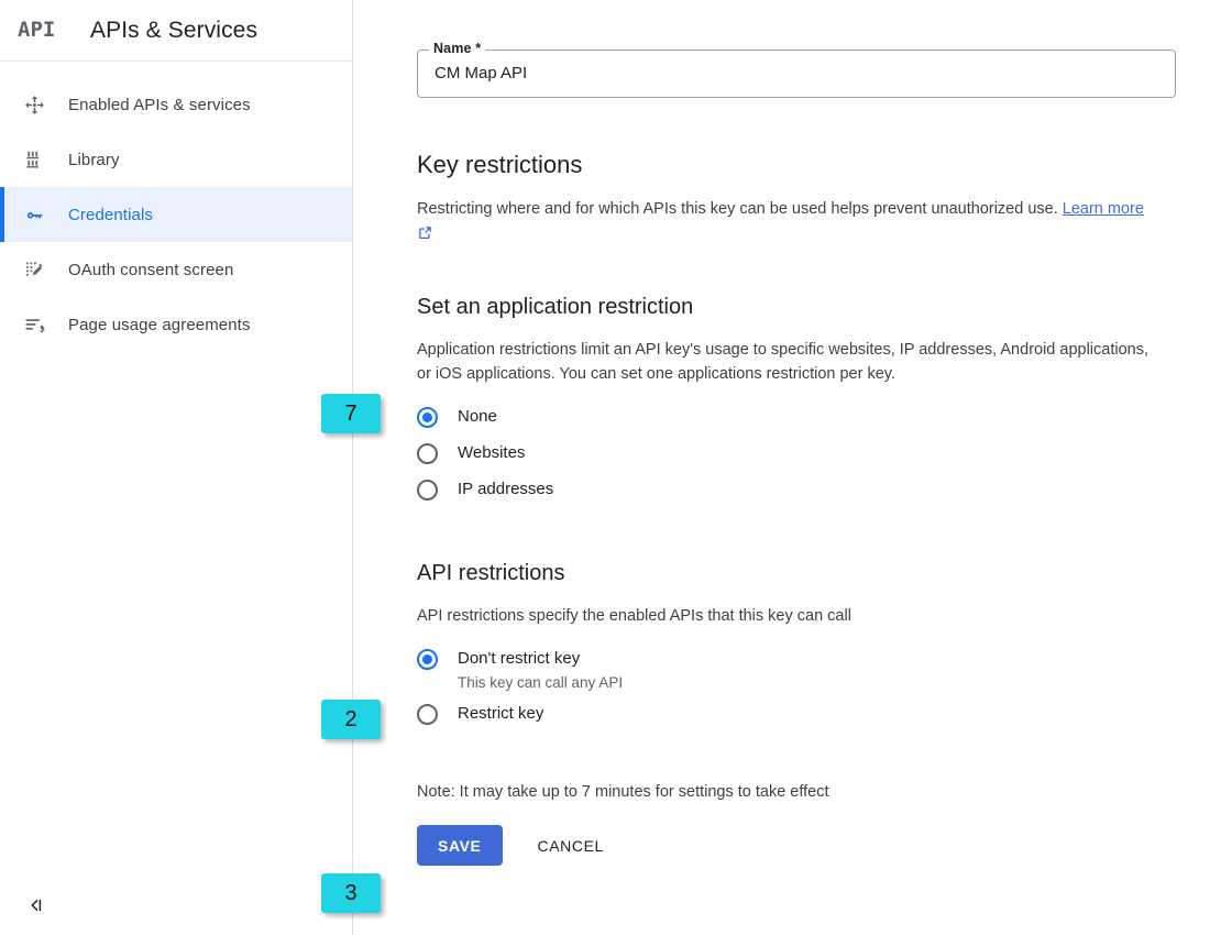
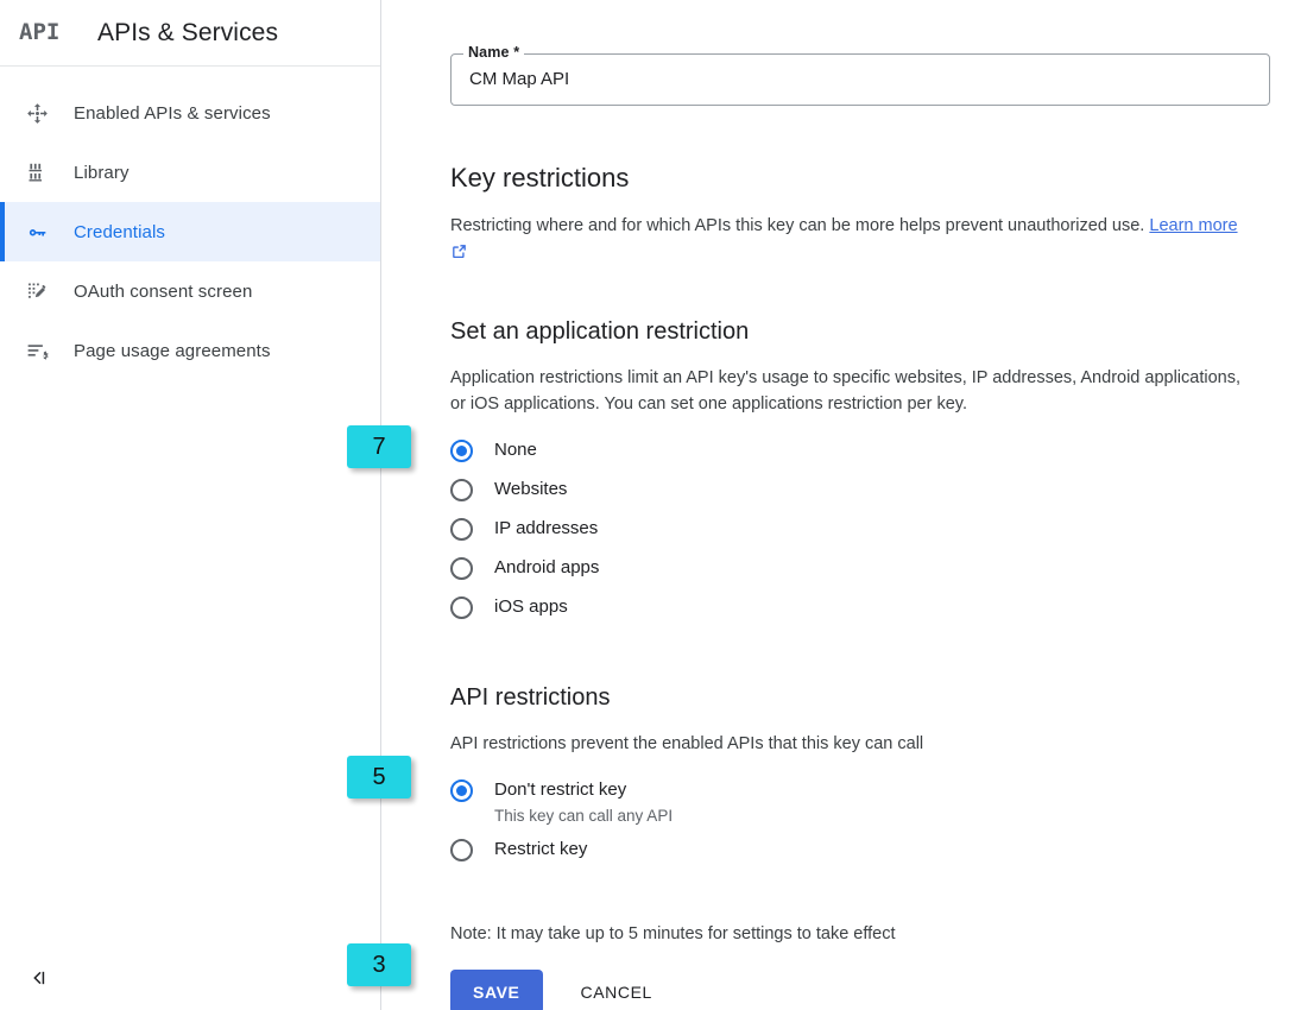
  API
  APIs & Services
  Enabled APIs & services
  Library
  Credentials
  OAuth consent screen
  Page usage agreements
  Name *
  CM Map API
  Key restrictions
- Restricting where and for which APIs this key can be used helps prevent unauthorized use. Learn more
+ Restricting where and for which APIs this key can be more helps prevent unauthorized use. Learn more
  Set an application restriction
  Application restrictions limit an API key's usage to specific websites, IP addresses, Android applications, or iOS applications. You can set one applications restriction per key.
  None
  Websites
  IP addresses
+ Android apps
+ iOS apps
  API restrictions
- API restrictions specify the enabled APIs that this key can call
+ API restrictions prevent the enabled APIs that this key can call
  Don't restrict key
  This key can call any API
  Restrict key
- Note: It may take up to 7 minutes for settings to take effect
+ Note: It may take up to 5 minutes for settings to take effect
  SAVE
  CANCEL
  7
- 2
+ 5
  3
